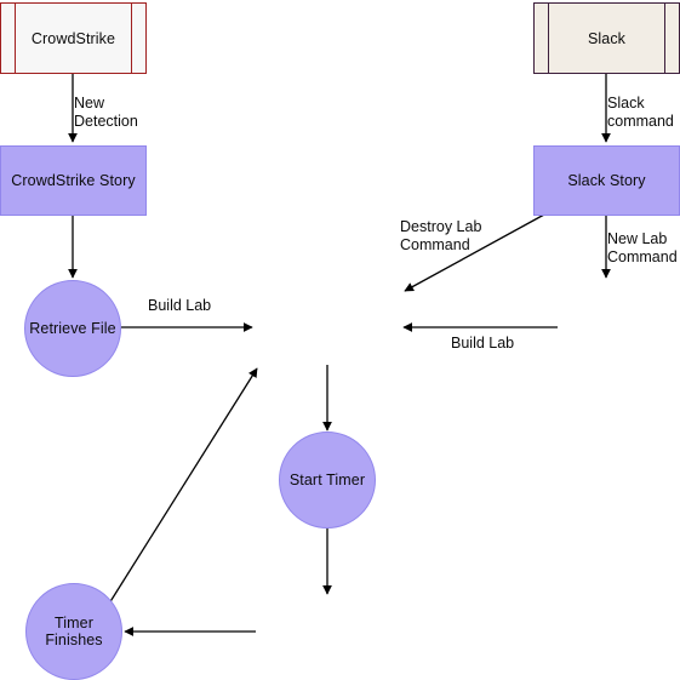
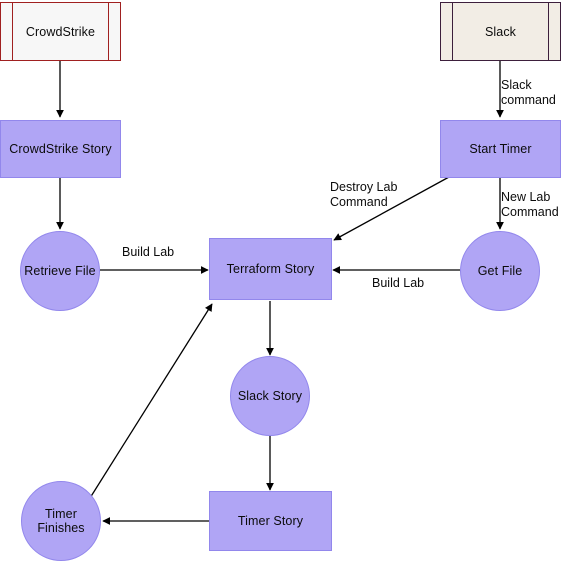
- New
- Detection
  Slack
  command
  Destroy Lab
  Command
  New Lab
  Command
  Build Lab
  Build Lab
  CrowdStrike
  Slack
  CrowdStrike Story
- Slack Story
+ Start Timer
  Retrieve File
+ Terraform Story
+ Get File
- Start Timer
+ Slack Story
+ Timer Story
  Timer
  Finishes
